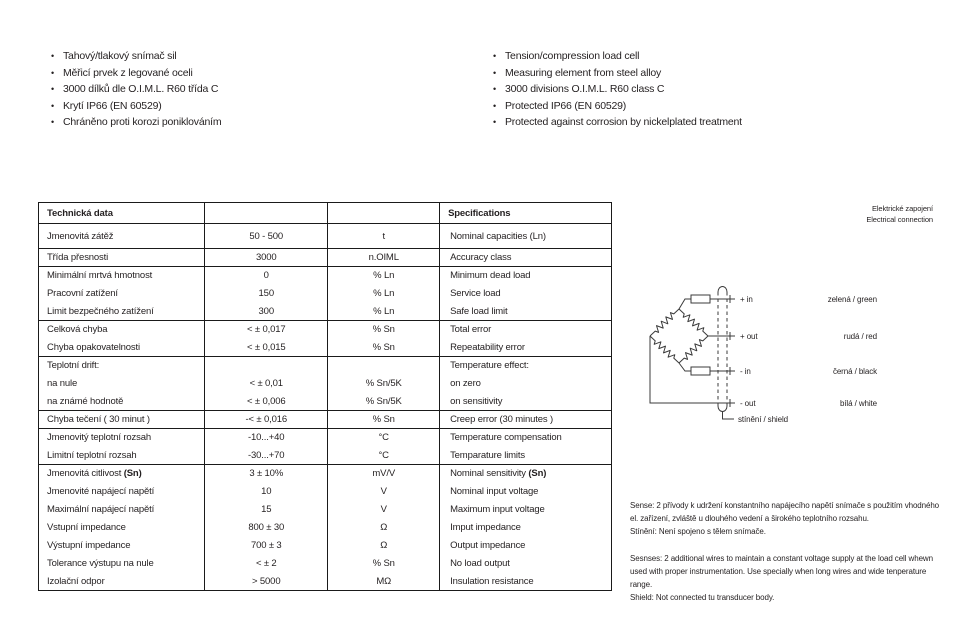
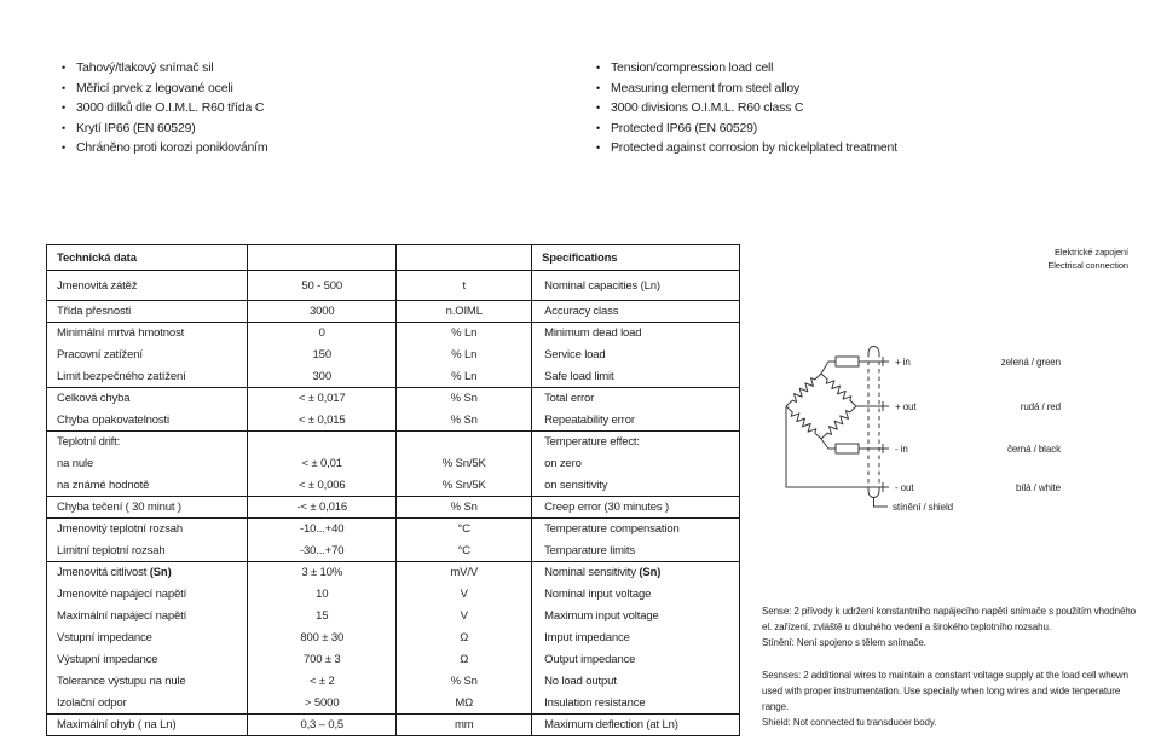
  Tahový/tlakový snímač sil
  Měřicí prvek z legované oceli
  3000 dílků dle O.I.M.L. R60 třída C
  Krytí IP66 (EN 60529)
  Chráněno proti korozi poniklováním
  Tension/compression load cell
  Measuring element from steel alloy
  3000 divisions O.I.M.L. R60 class C
  Protected IP66 (EN 60529)
  Protected against corrosion by nickelplated treatment
  Technická data			Specifications
  Jmenovitá zátěž	50 - 500	t	Nominal capacities (Ln)
  Třída přesnosti	3000	n.OIML	Accuracy class
  Minimální mrtvá hmotnost	0	% Ln	Minimum dead load
  Pracovní zatížení	150	% Ln	Service load
  Limit bezpečného zatížení	300	% Ln	Safe load limit
  Celková chyba	< ± 0,017	% Sn	Total error
  Chyba opakovatelnosti	< ± 0,015	% Sn	Repeatability error
  Teplotní drift:			Temperature effect:
  na nule	< ± 0,01	% Sn/5K	on zero
  na známé hodnotě	< ± 0,006	% Sn/5K	on sensitivity
  Chyba tečení ( 30 minut )	-< ± 0,016	% Sn	Creep error (30 minutes )
  Jmenovitý teplotní rozsah	-10...+40	°C	Temperature compensation
  Limitní teplotní rozsah	-30...+70	°C	Temparature limits
  Jmenovitá citlivost (Sn)	3 ± 10%	mV/V	Nominal sensitivity (Sn)
  Jmenovité napájecí napětí	10	V	Nominal input voltage
  Maximální napájecí napětí	15	V	Maximum input voltage
  Vstupní impedance	800 ± 30	Ω	Imput impedance
  Výstupní impedance	700 ± 3	Ω	Output impedance
  Tolerance výstupu na nule	< ± 2	% Sn	No load output
  Izolační odpor	> 5000	MΩ	Insulation resistance
+ Maximální ohyb ( na Ln)	0,3 – 0,5	mm	Maximum deflection (at Ln)
  Elektrické zapojení
  Electrical connection
  + in
  + out
  - in
  - out
  stínění / shield
  zelená / green
  rudá / red
  černá / black
  bílá / white
  Sense: 2 přívody k udržení konstantního napájecího napětí snímače s použitím vhodného el. zařízení, zvláště u dlouhého vedení a širokého teplotního rozsahu.
  Stínění: Není spojeno s tělem snímače.
  Sesnses: 2 additional wires to maintain a constant voltage supply at the load cell whewn used with proper instrumentation. Use specially when long wires and wide tenperature range.
  Shield: Not connected tu transducer body.
